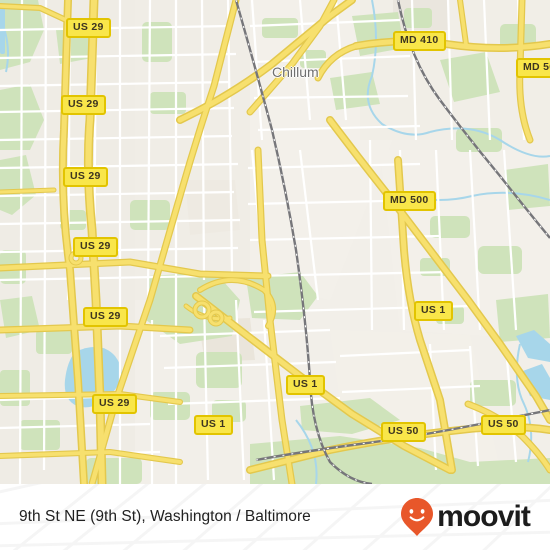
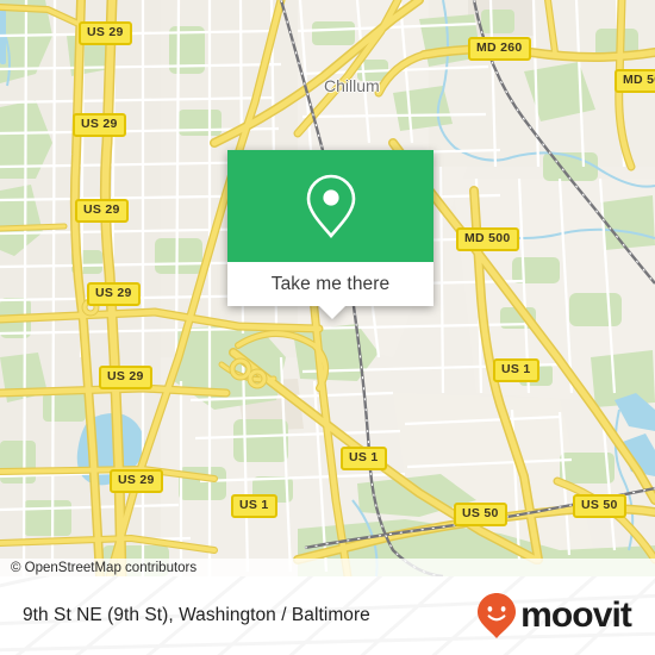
  Chillum
  US 29
  US 29
  US 29
  US 29
  US 29
  US 29
- MD 410
+ MD 260
  MD 500
  US 1
  US 1
  US 1
  US 50
  US 50
+ Take me there
+ © OpenStreetMap contributors
  9th St NE (9th St), Washington / Baltimore
  moovit
